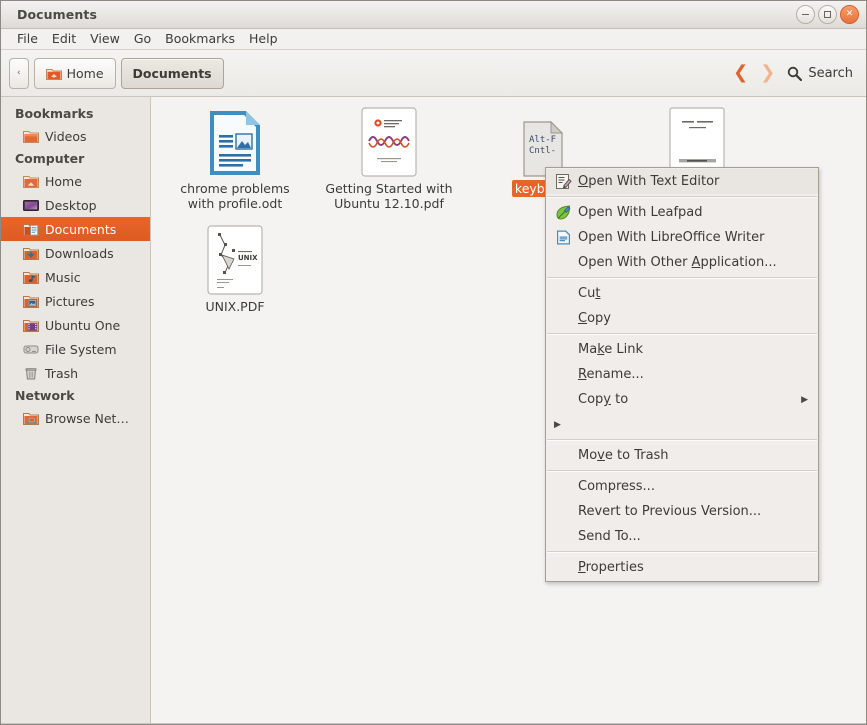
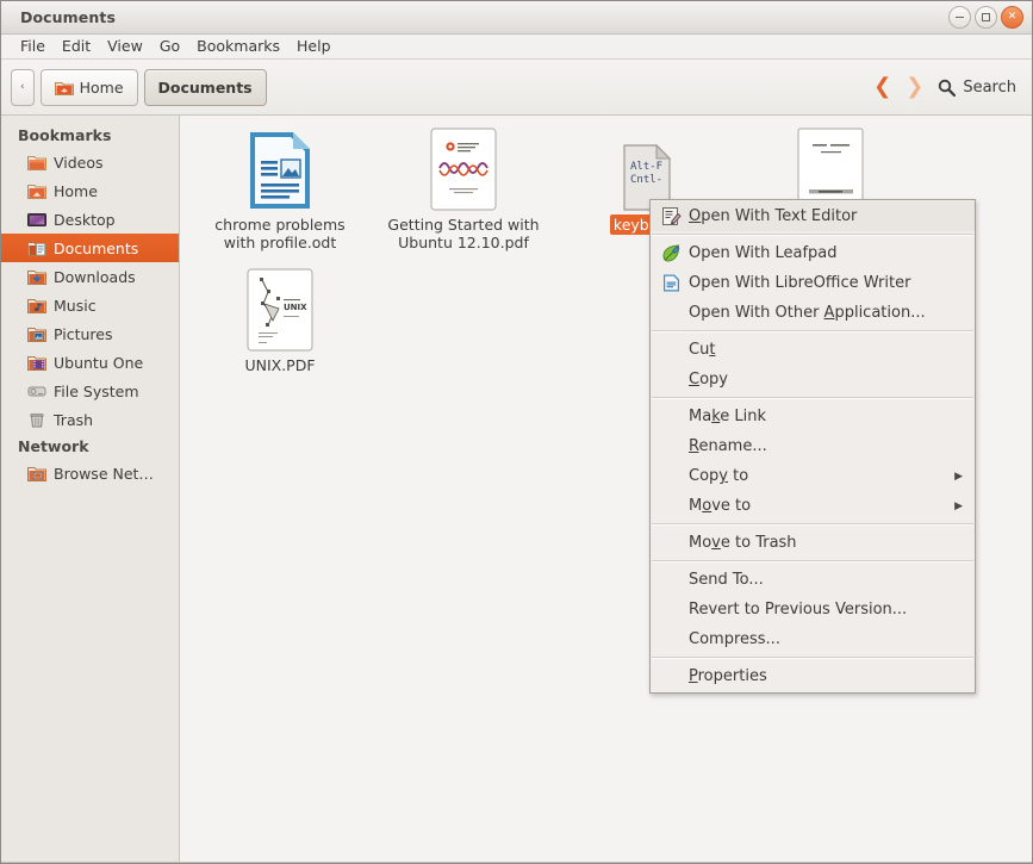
  Documents
  ✕
  File
  Edit
  View
  Go
  Bookmarks
  Help
  ‹
  Home
  Documents
  ❮
  ❯
  Search
  Bookmarks
  Videos
- Computer
  Home
  Desktop
  Documents
  Downloads
  Music
  Pictures
  Ubuntu One
  File System
  Trash
  Network
  Browse Net…
  chrome problems with profile.odt
  Getting Started with Ubuntu 12.10.pdf
  Alt-F
  Cntl-
  UNIX
  UNIX.PDF
  Open With Text Editor
  Open With Leafpad
  Open With LibreOffice Writer
  Open With Other Application...
  Cut
  Copy
  Make Link
  Rename...
  Copy to
  ▶
+ Move to
  ▶
  Move to Trash
- Compress...
+ Send To...
  Revert to Previous Version...
- Send To...
+ Compress...
  Properties
